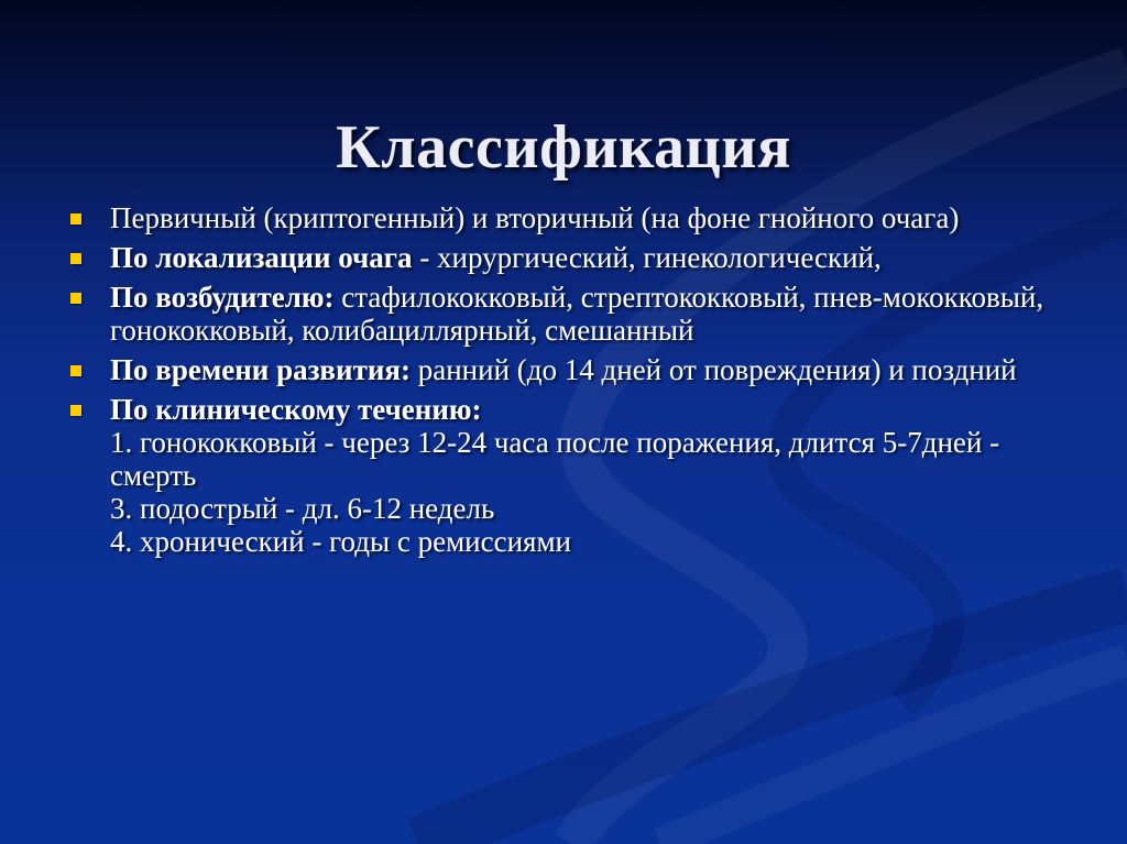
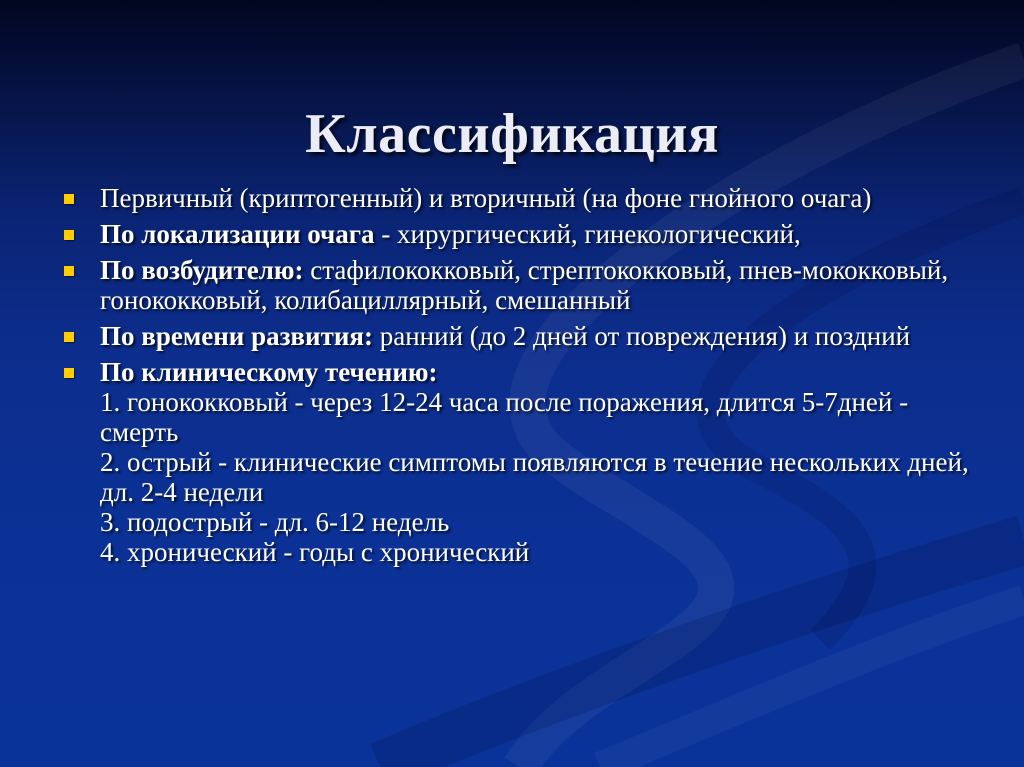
  Классификация
  Первичный (криптогенный) и вторичный (на фоне гнойного очага)
  По локализации очага - хирургический, гинекологический,
  По возбудителю: стафилококковый, стрептококковый, пнев-мококковый, гонококковый, колибациллярный, смешанный
- По времени развития: ранний (до 14 дней от повреждения) и поздний
+ По времени развития: ранний (до 2 дней от повреждения) и поздний
  По клиническому течению:
  1. гонококковый - через 12-24 часа после поражения, длится 5-7дней - смерть
+ 2. острый - клинические симптомы появляются в течение нескольких дней, дл. 2-4 недели
  3. подострый - дл. 6-12 недель
- 4. хронический - годы с ремиссиями
+ 4. хронический - годы с хронический
